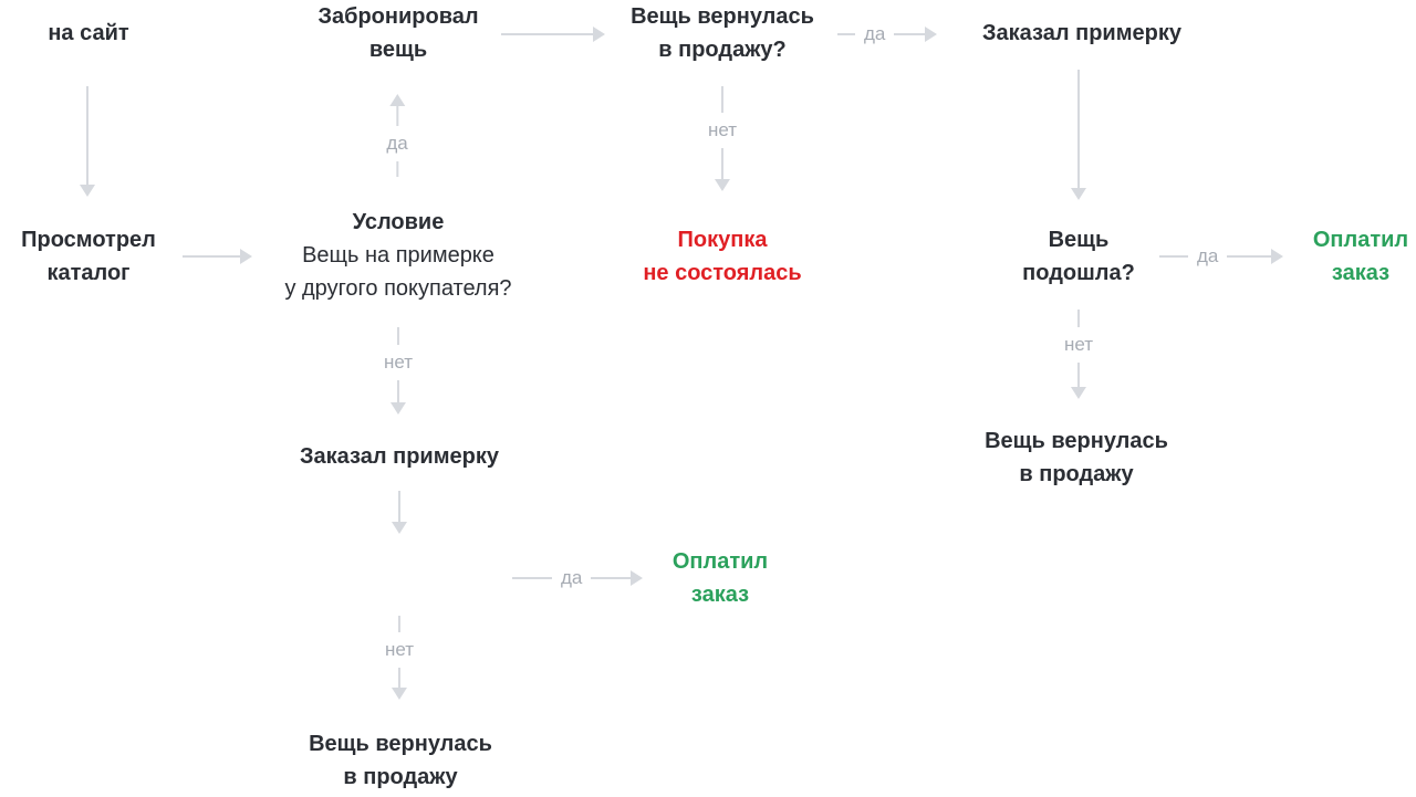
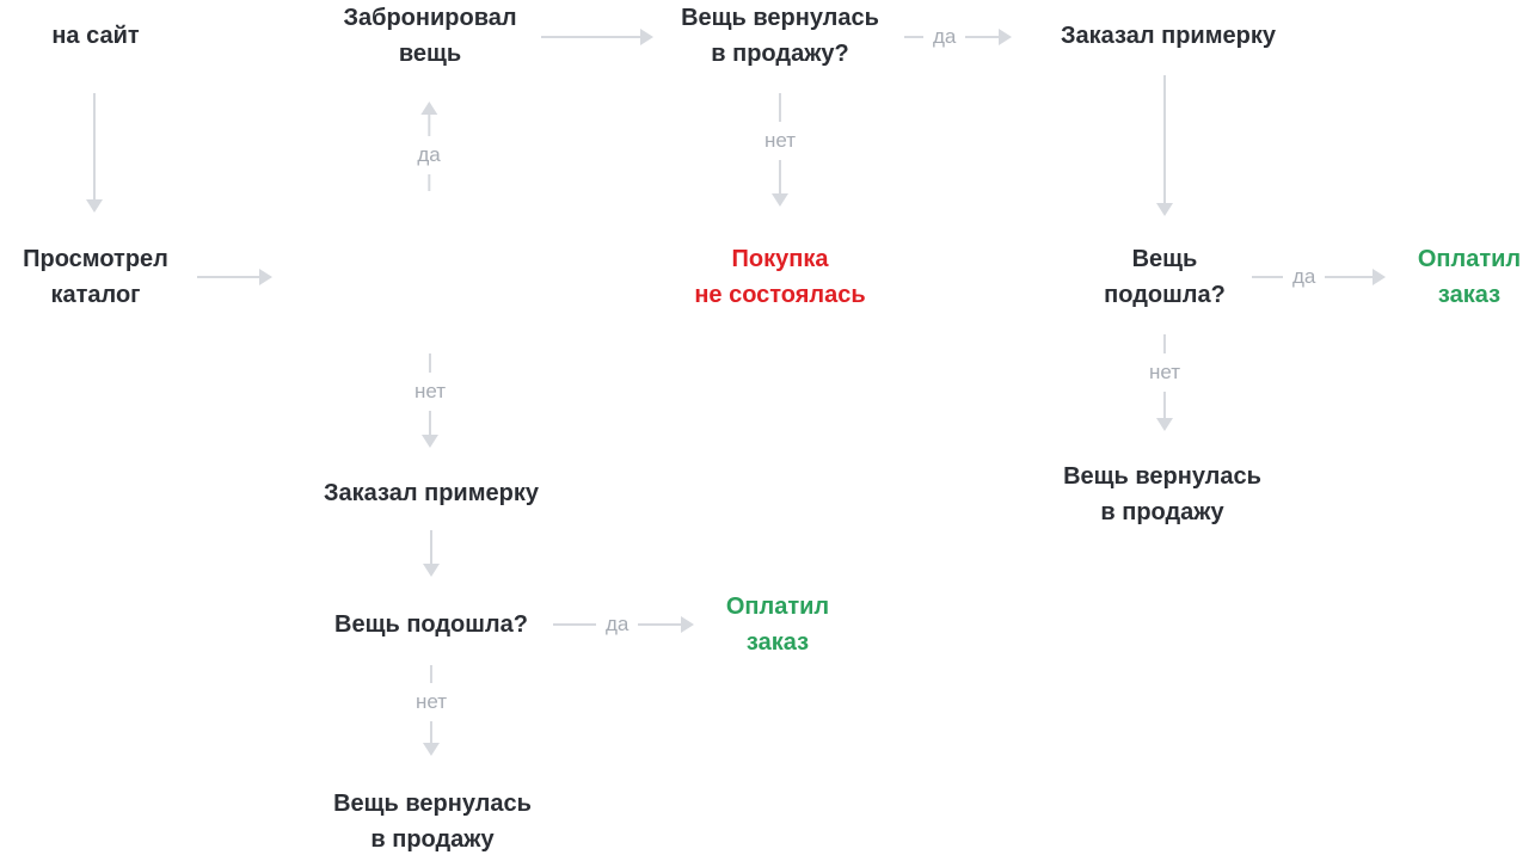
  на сайт
  Просмотрел
  каталог
  Забронировал
  вещь
- Условие
- Вещь на примерке
- у другого покупателя?
  Вещь вернулась
  в продажу?
  Заказал примерку
  Покупка
  не состоялась
  Вещь
  подошла?
  Оплатил
  заказ
  Вещь вернулась
  в продажу
  Заказал примерку
+ Вещь подошла?
  Оплатил
  заказ
  Вещь вернулась
  в продажу
  да
  да
  нет
  да
  нет
  нет
  да
  нет
